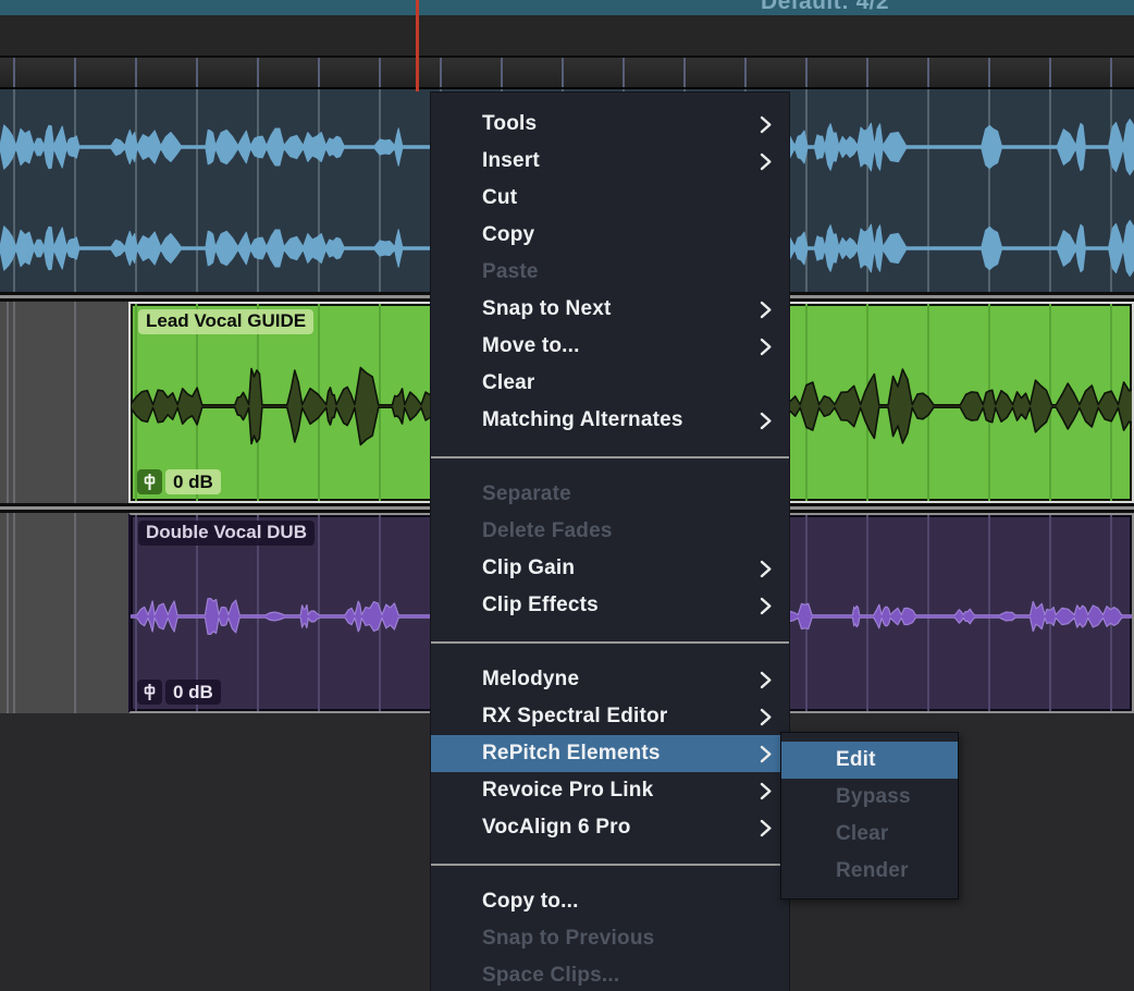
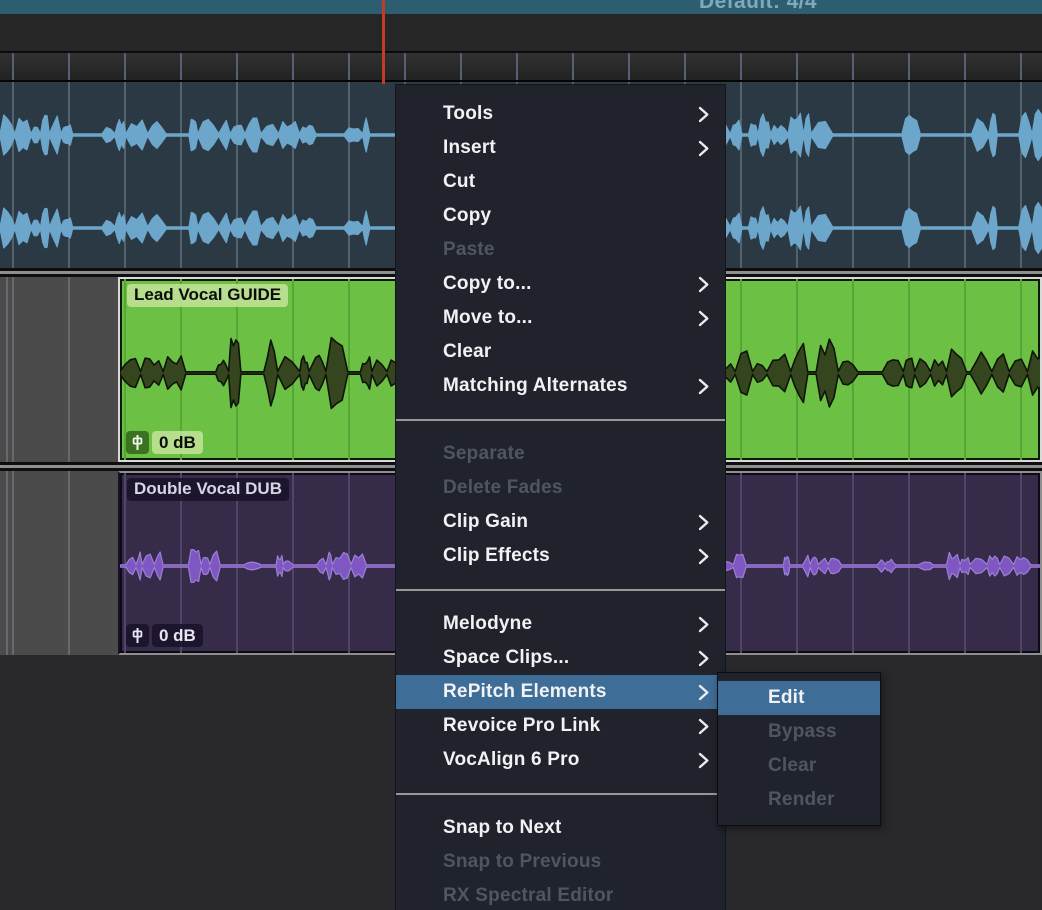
- Default: 4/2
+ Default: 4/4
  Lead Vocal GUIDE
  0 dB
  Double Vocal DUB
  0 dB
  Tools
  Insert
  Cut
  Copy
  Paste
- Snap to Next
+ Copy to...
  Move to...
  Clear
  Matching Alternates
  Separate
  Delete Fades
  Clip Gain
  Clip Effects
  Melodyne
- RX Spectral Editor
+ Space Clips...
  RePitch Elements
  Revoice Pro Link
  VocAlign 6 Pro
- Copy to...
+ Snap to Next
  Snap to Previous
- Space Clips...
+ RX Spectral Editor
  Edit
  Bypass
  Clear
  Render
